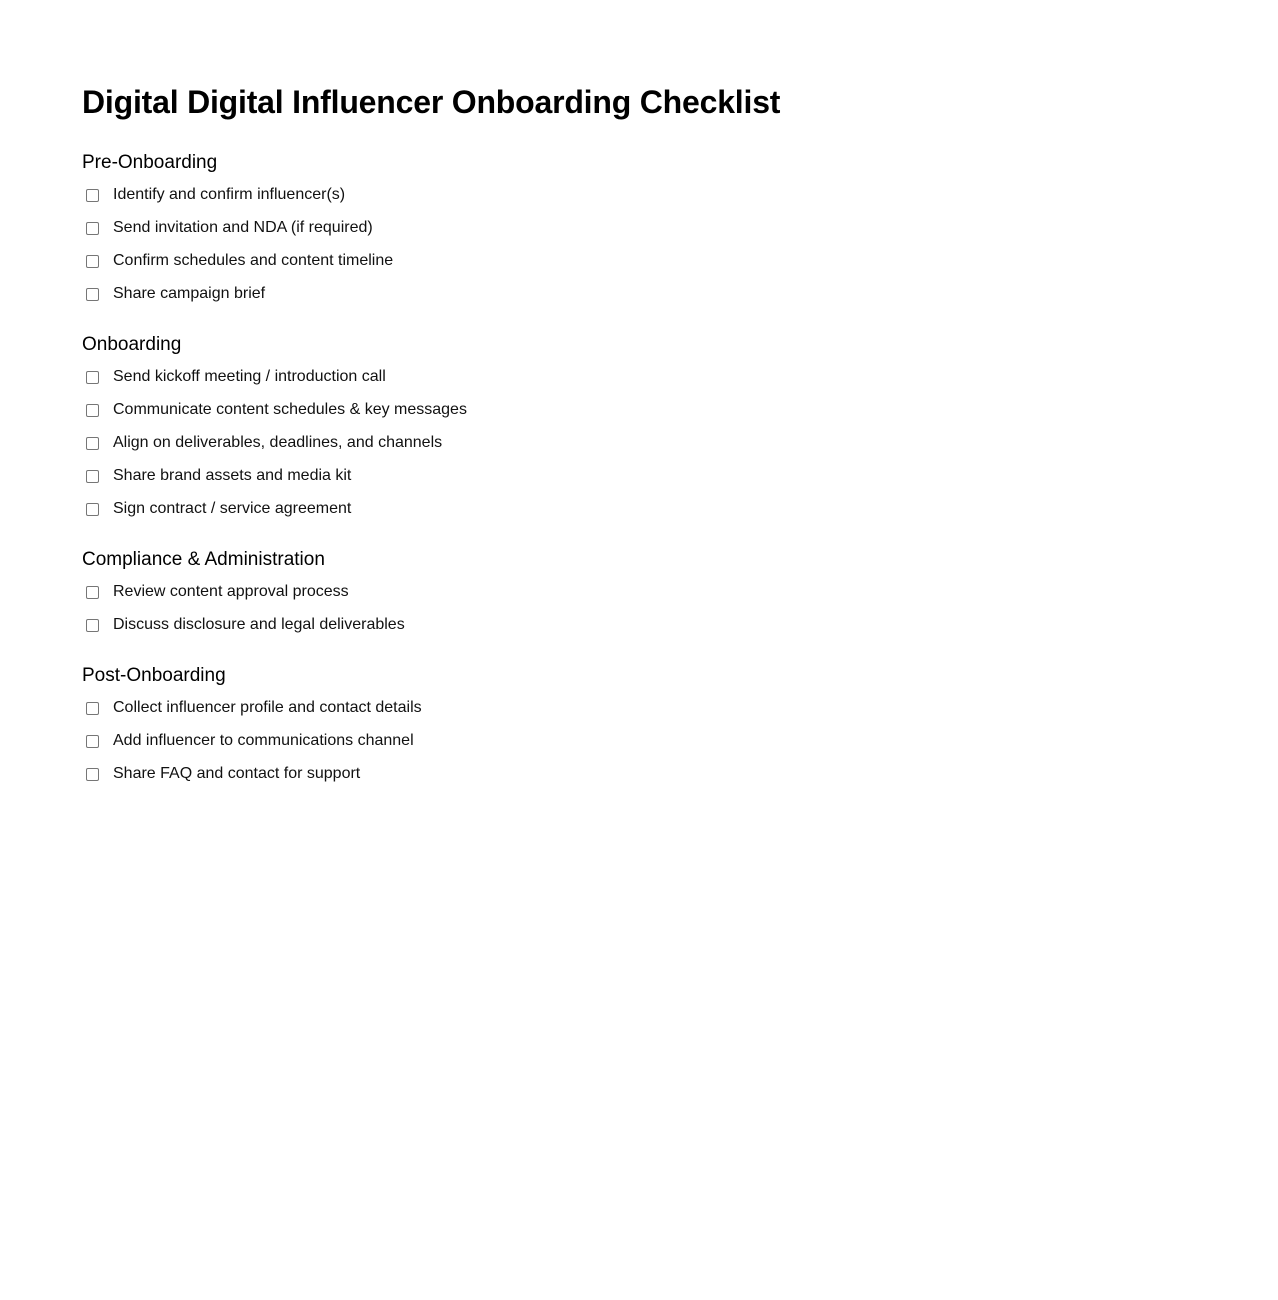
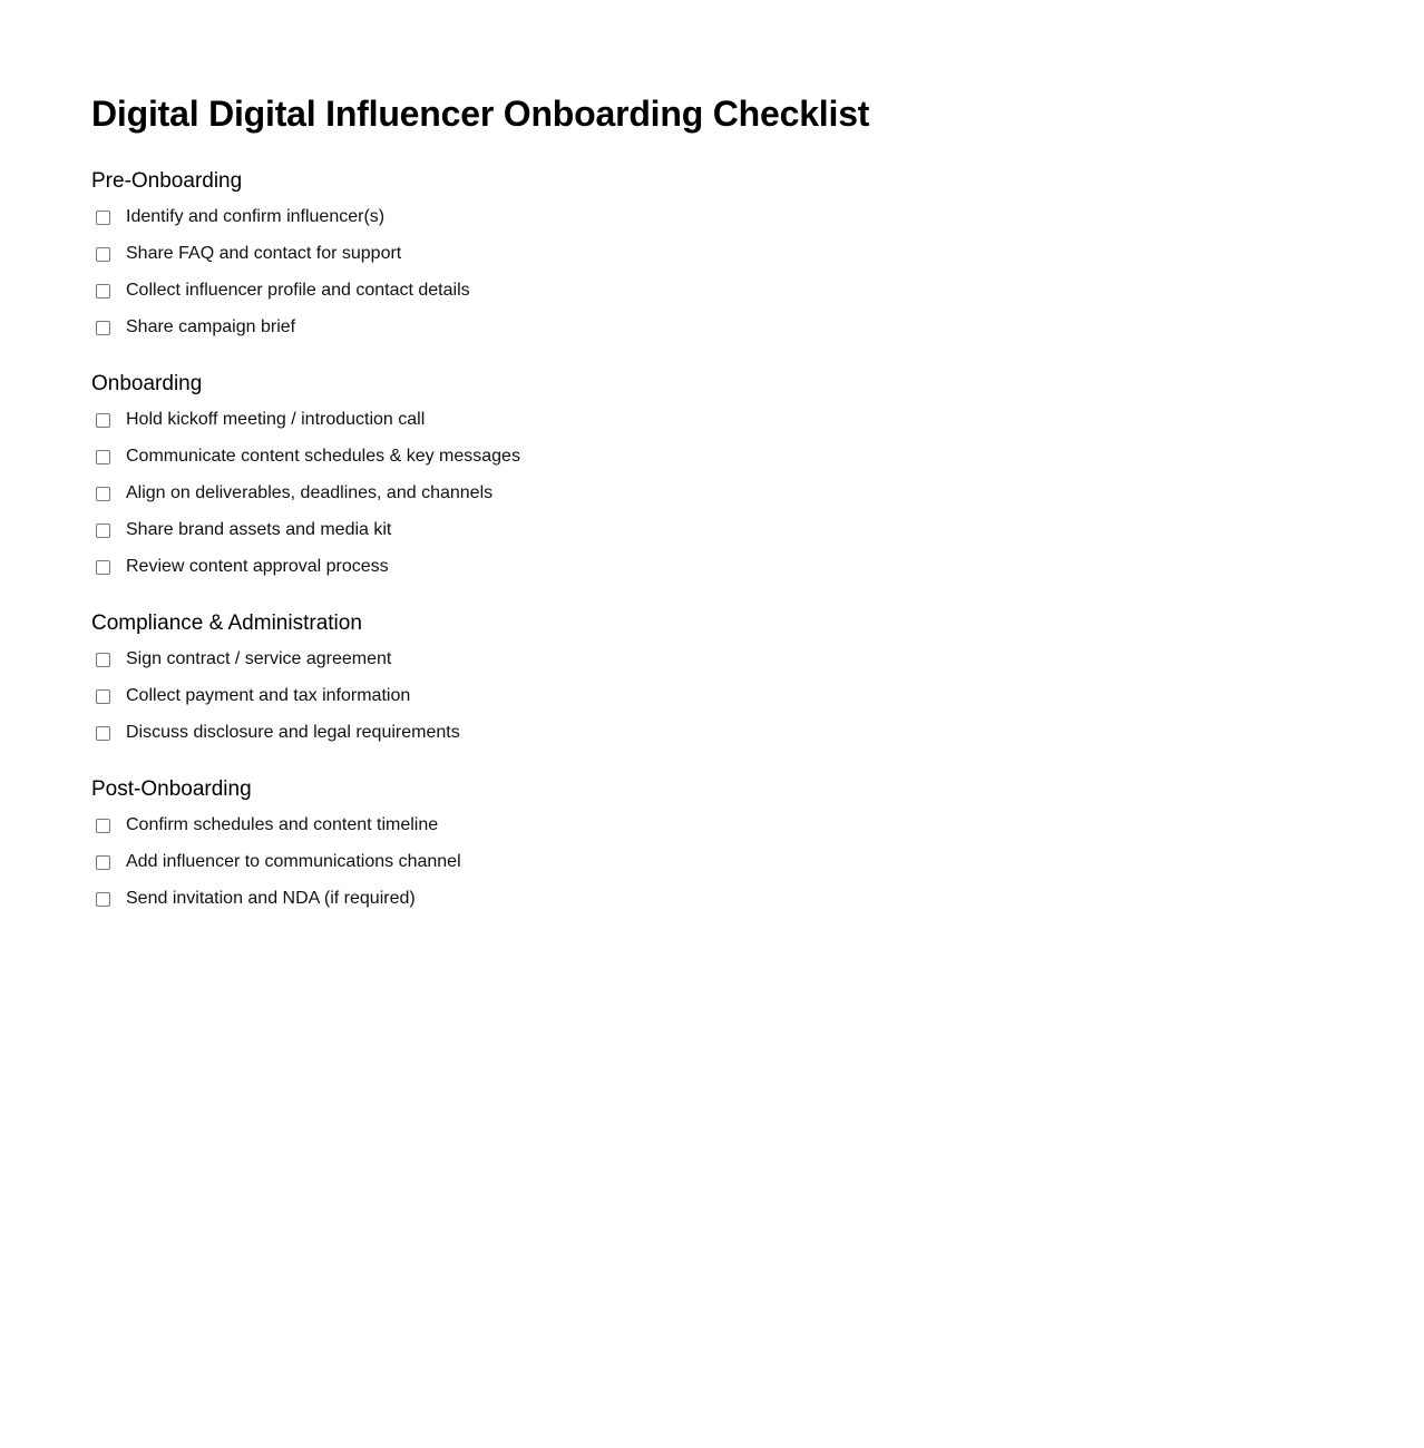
  Digital Digital Influencer Onboarding Checklist
  Pre-Onboarding
  Identify and confirm influencer(s)
- Send invitation and NDA (if required)
+ Share FAQ and contact for support
- Confirm schedules and content timeline
+ Collect influencer profile and contact details
  Share campaign brief
  Onboarding
- Send kickoff meeting / introduction call
+ Hold kickoff meeting / introduction call
  Communicate content schedules & key messages
  Align on deliverables, deadlines, and channels
  Share brand assets and media kit
- Sign contract / service agreement
+ Review content approval process
  Compliance & Administration
- Review content approval process
+ Sign contract / service agreement
+ Collect payment and tax information
- Discuss disclosure and legal deliverables
+ Discuss disclosure and legal requirements
  Post-Onboarding
- Collect influencer profile and contact details
+ Confirm schedules and content timeline
  Add influencer to communications channel
- Share FAQ and contact for support
+ Send invitation and NDA (if required)
